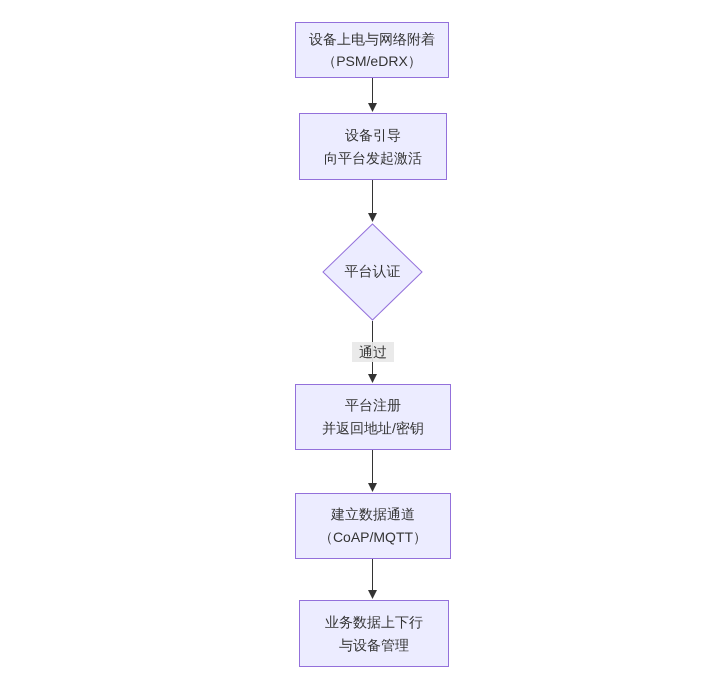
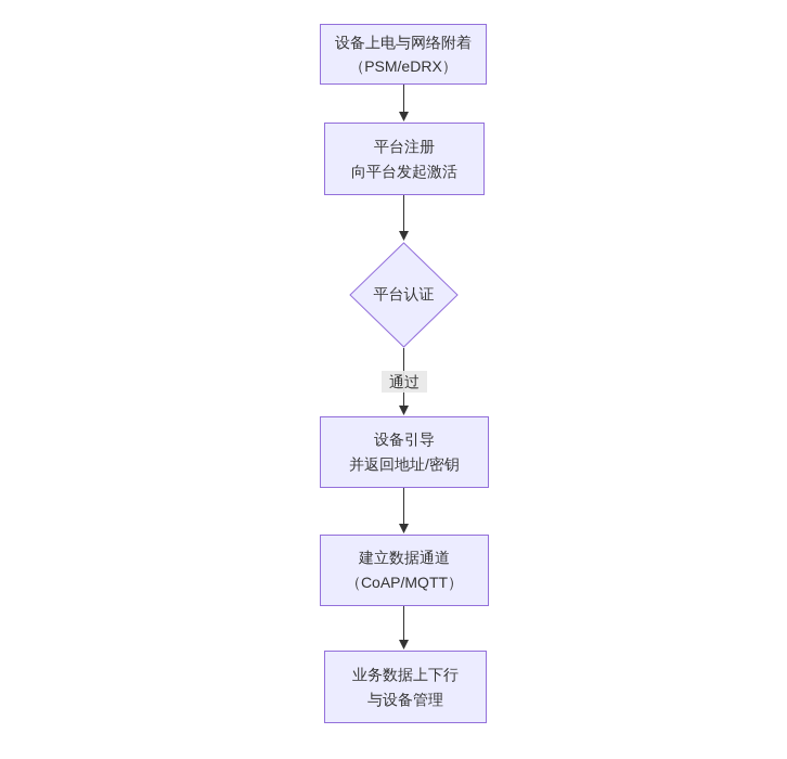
  设备上电与网络附着
  （PSM/eDRX）
- 设备引导
+ 平台注册
  向平台发起激活
  平台认证
  通过
- 平台注册
+ 设备引导
  并返回地址/密钥
  建立数据通道
  （CoAP/MQTT）
  业务数据上下行
  与设备管理
